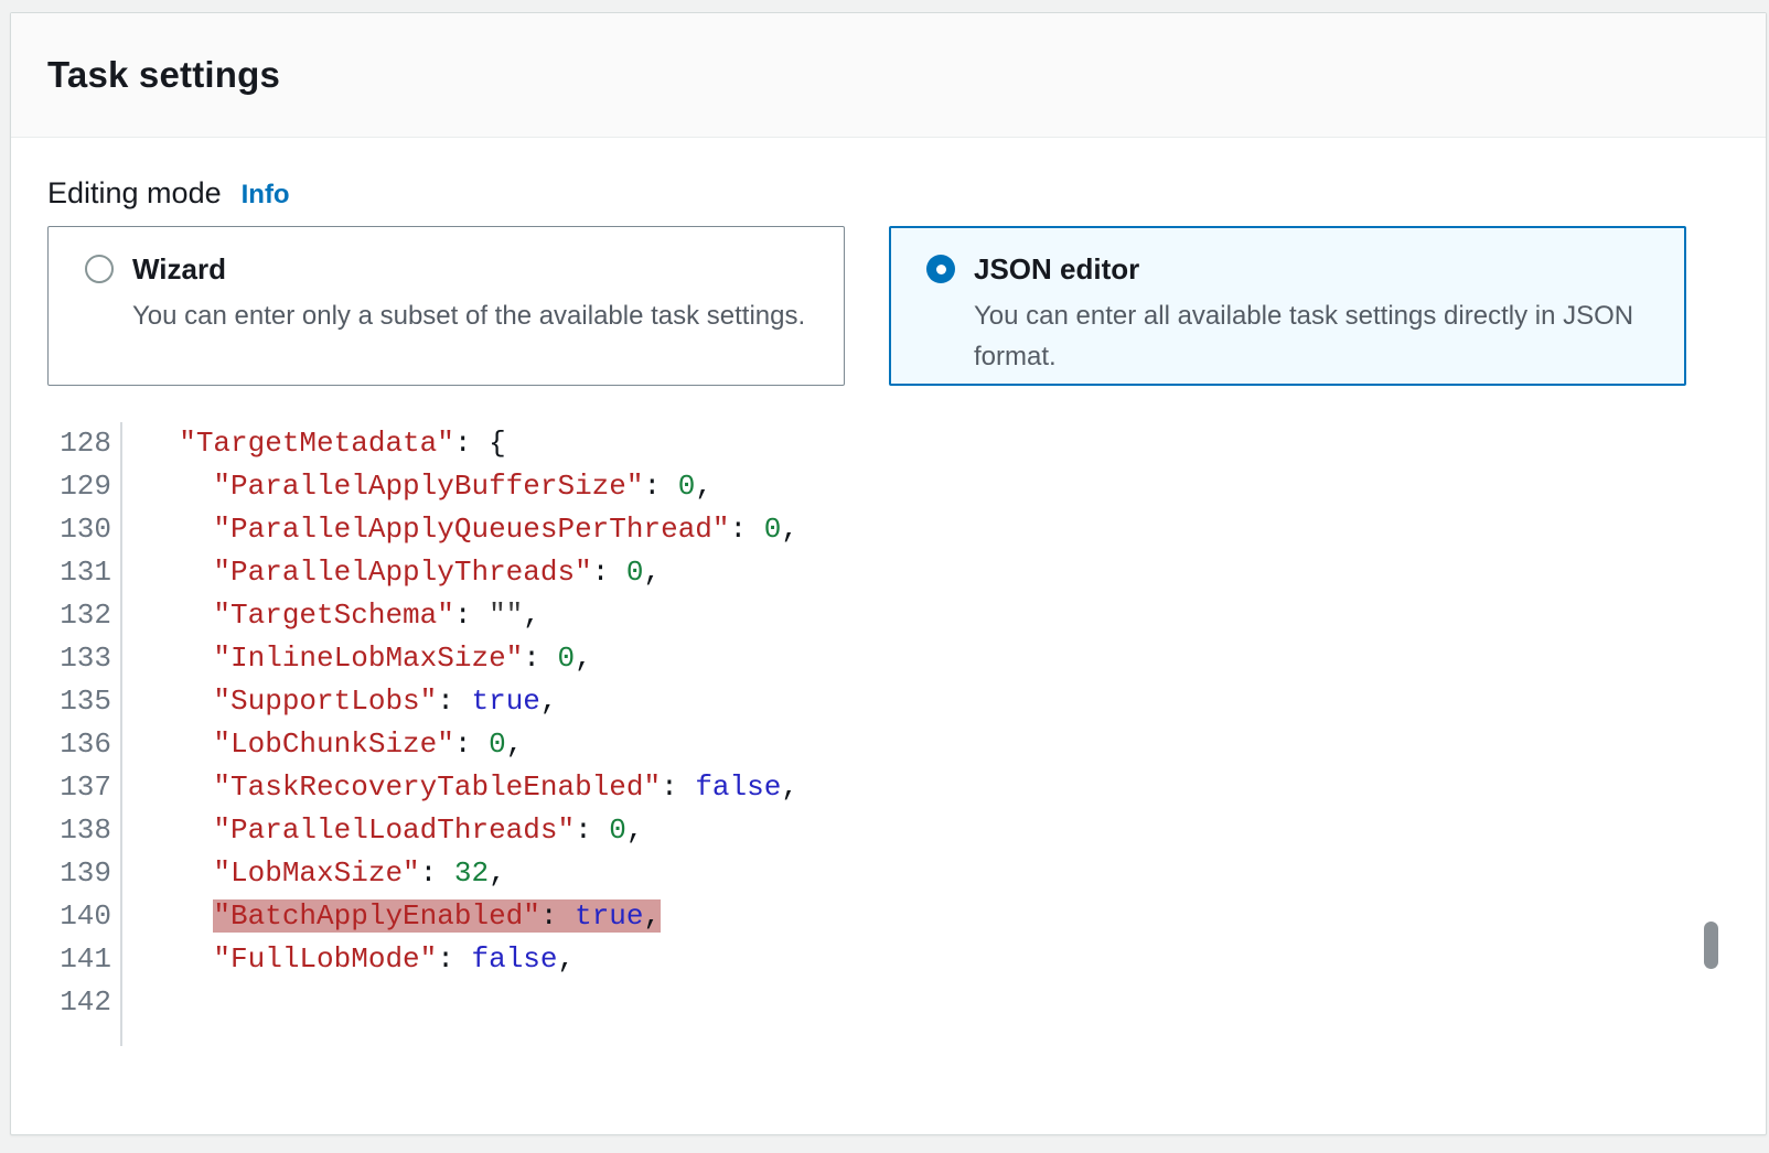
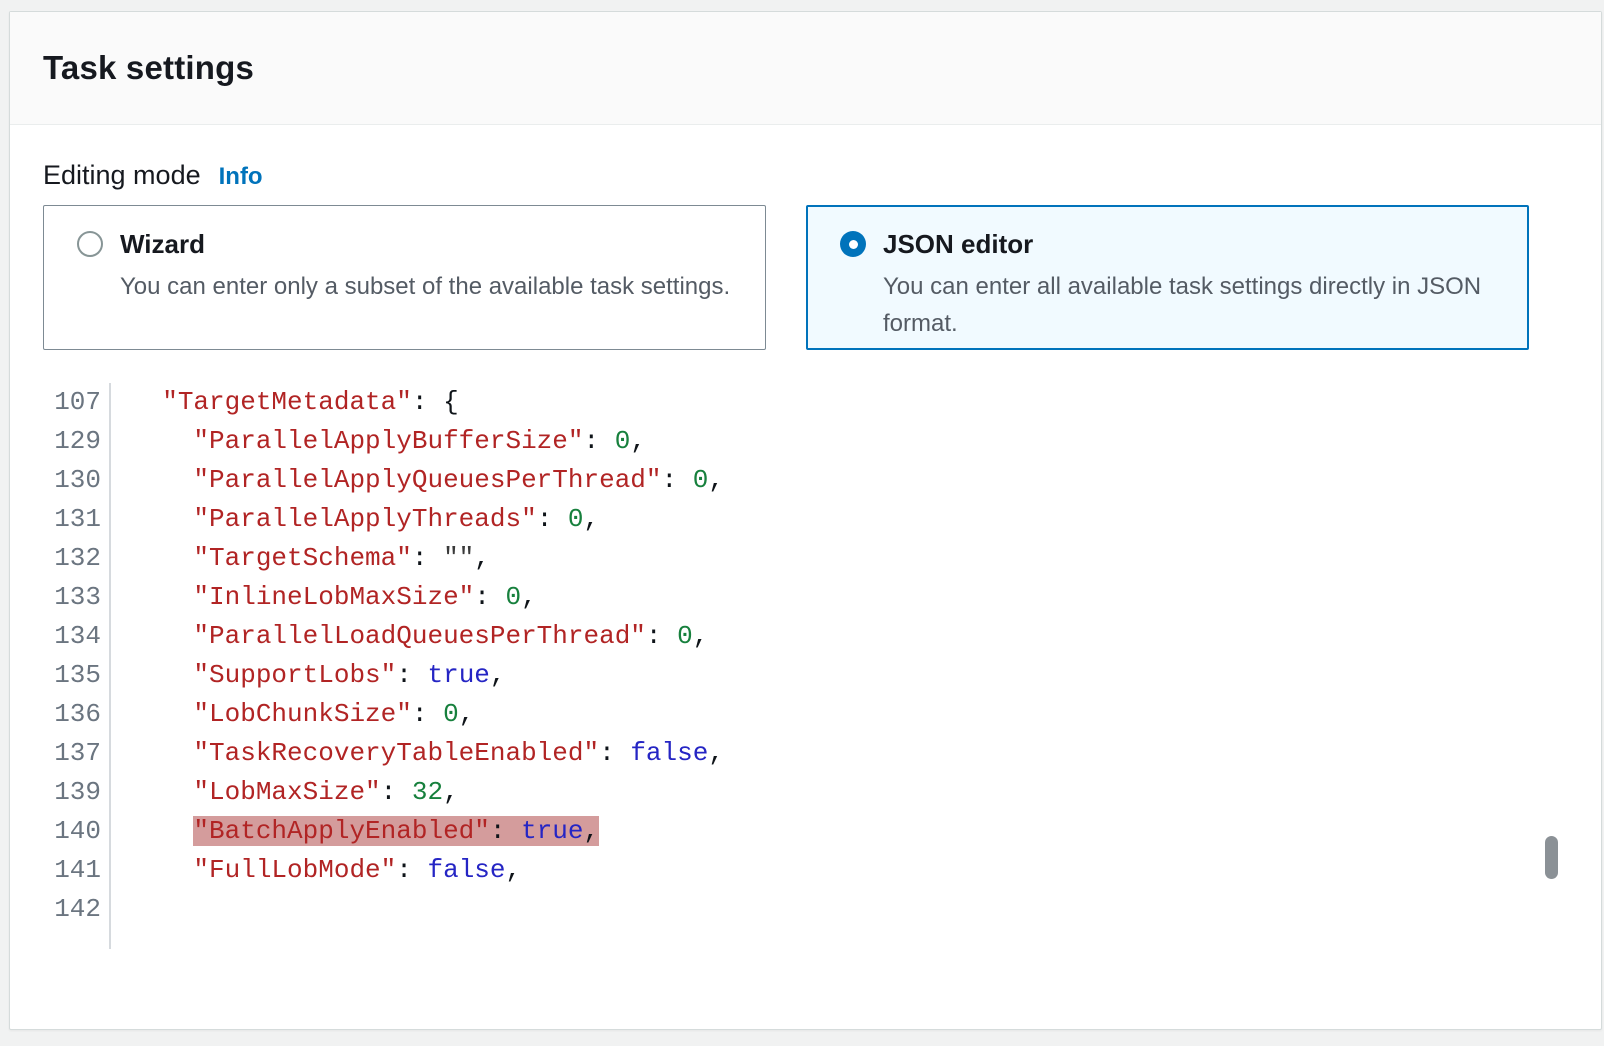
  Task settings
  Editing mode
  Info
  Wizard
  You can enter only a subset of the available task settings.
  JSON editor
  You can enter all available task settings directly in JSON format.
- 128
+ 107
  "TargetMetadata": {
  129
  "ParallelApplyBufferSize": 0,
  130
  "ParallelApplyQueuesPerThread": 0,
  131
  "ParallelApplyThreads": 0,
  132
  "TargetSchema": "",
  133
  "InlineLobMaxSize": 0,
+ 134
+ "ParallelLoadQueuesPerThread": 0,
  135
  "SupportLobs": true,
  136
  "LobChunkSize": 0,
  137
  "TaskRecoveryTableEnabled": false,
- 138
- "ParallelLoadThreads": 0,
  139
  "LobMaxSize": 32,
  140
  "BatchApplyEnabled": true,
  141
  "FullLobMode": false,
  142
